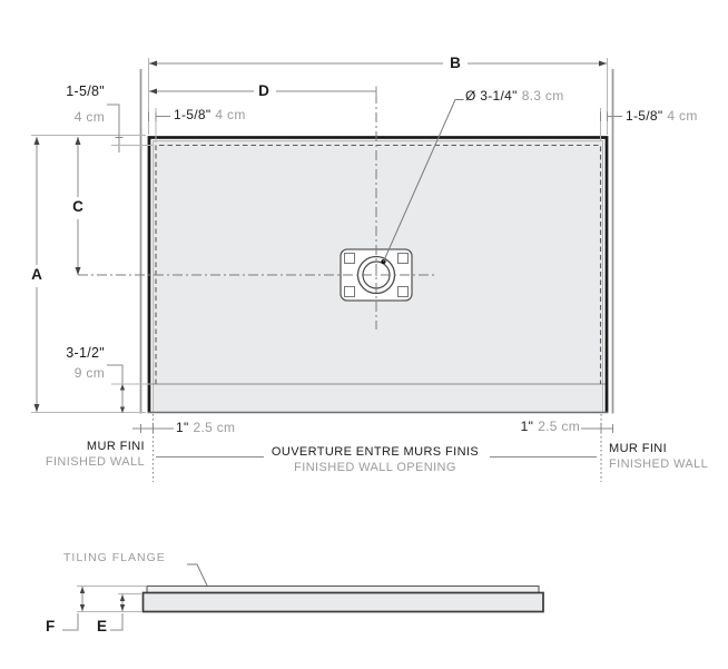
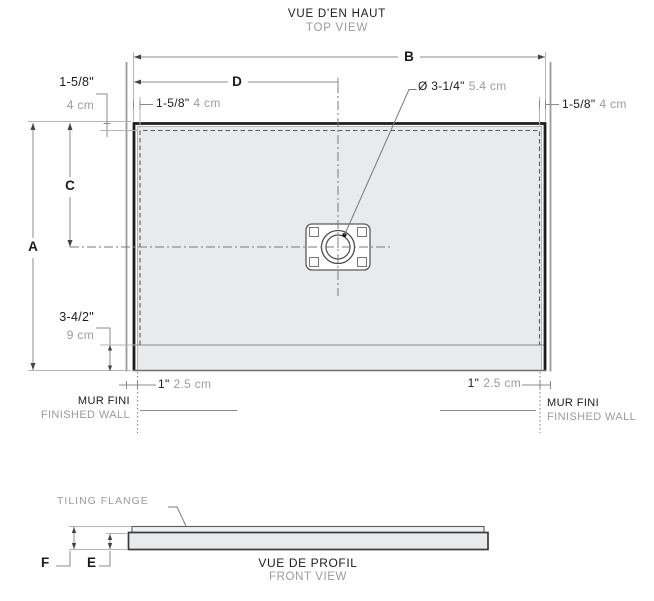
+ VUE D'EN HAUT
+ TOP VIEW
  B
  D
  A
  C
  1-5/8"
  4 cm
  1-5/8" 4 cm
- Ø 3-1/4" 8.3 cm
+ Ø 3-1/4" 5.4 cm
  1-5/8" 4 cm
- 3-1/2"
+ 3-4/2"
  9 cm
  1" 2.5 cm
  1" 2.5 cm
  MUR FINI
  FINISHED WALL
- OUVERTURE ENTRE MURS FINIS
- FINISHED WALL OPENING
  MUR FINI
  FINISHED WALL
  TILING FLANGE
  F
  E
+ VUE DE PROFIL
+ FRONT VIEW
